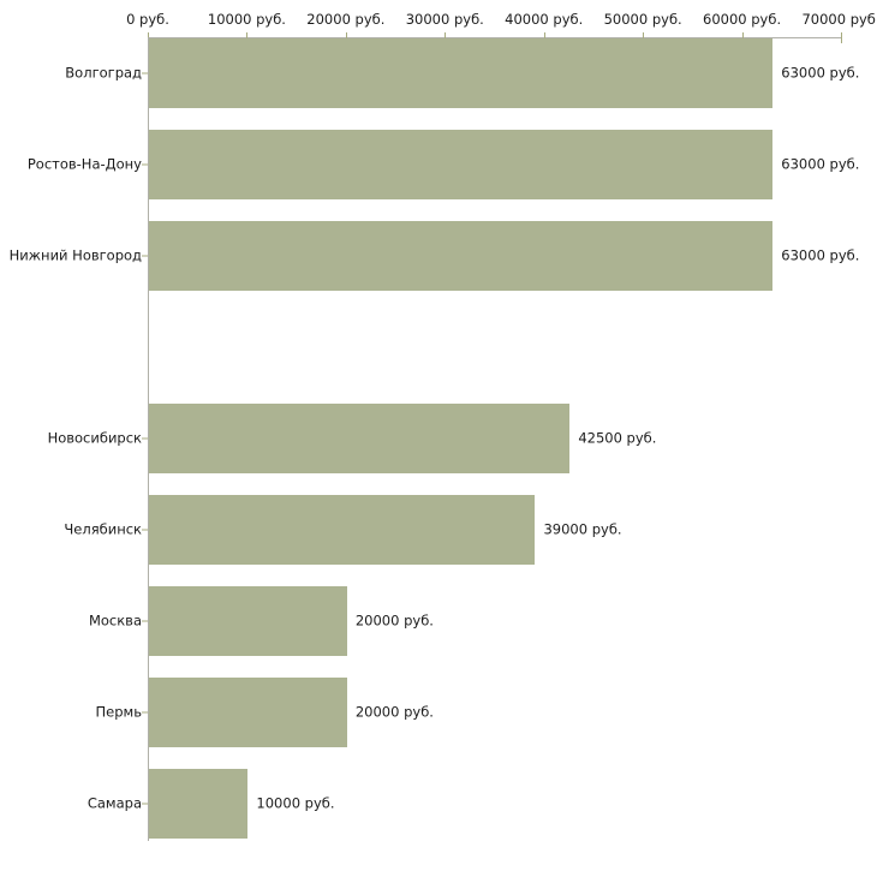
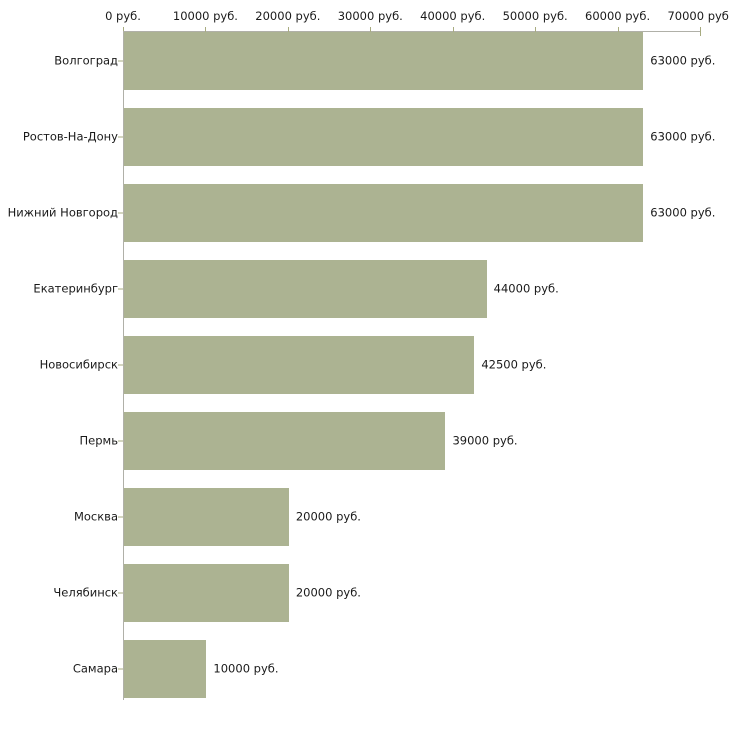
  0 руб.
  10000 руб.
  20000 руб.
  30000 руб.
  40000 руб.
  50000 руб.
  60000 руб.
  70000 руб
  Волгоград
  63000 руб.
  Ростов-На-Дону
  63000 руб.
  Нижний Новгород
  63000 руб.
+ Екатеринбург
+ 44000 руб.
  Новосибирск
  42500 руб.
- Челябинск
+ Пермь
  39000 руб.
  Москва
  20000 руб.
- Пермь
+ Челябинск
  20000 руб.
  Самара
  10000 руб.
